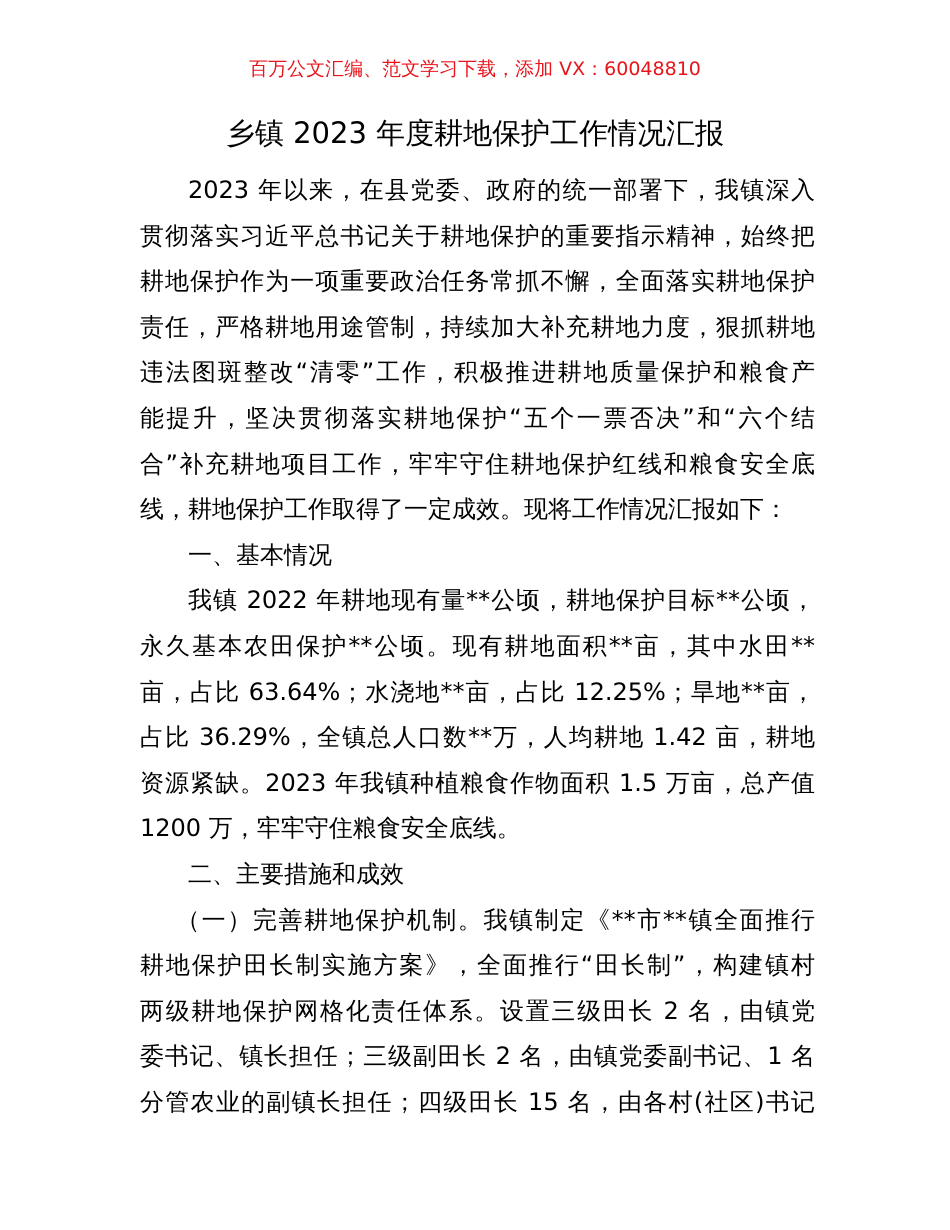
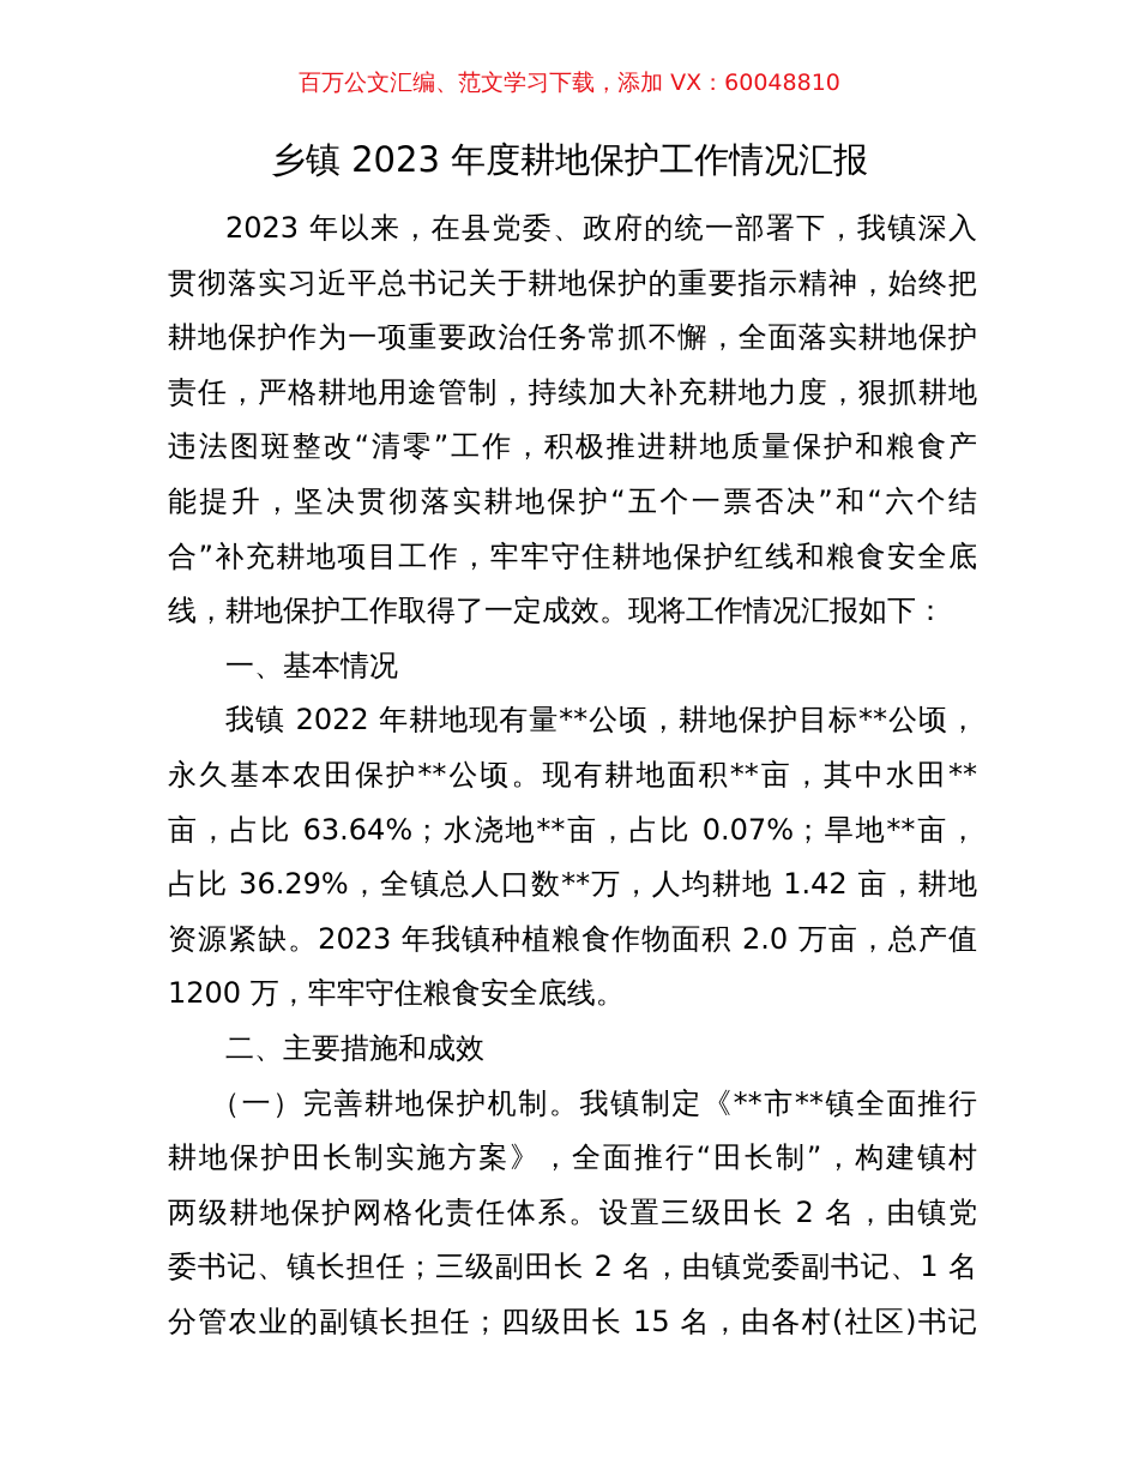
  百万公文汇编、范文学习下载，添加 VX：60048810
  乡镇 2023 年度耕地保护工作情况汇报
  2023 年以来，在县党委、政府的统一部署下，我镇深入
  贯彻落实习近平总书记关于耕地保护的重要指示精神，始终把
  耕地保护作为一项重要政治任务常抓不懈，全面落实耕地保护
  责任，严格耕地用途管制，持续加大补充耕地力度，狠抓耕地
  违法图斑整改“清零”工作，积极推进耕地质量保护和粮食产
  能提升，坚决贯彻落实耕地保护“五个一票否决”和“六个结
  合”补充耕地项目工作，牢牢守住耕地保护红线和粮食安全底
  线，耕地保护工作取得了一定成效。现将工作情况汇报如下：
  一、基本情况
  我镇 2022 年耕地现有量**公顷，耕地保护目标**公顷，
  永久基本农田保护**公顷。现有耕地面积**亩，其中水田**
- 亩，占比 63.64%；水浇地**亩，占比 12.25%；旱地**亩，
+ 亩，占比 63.64%；水浇地**亩，占比 0.07%；旱地**亩，
  占比 36.29%，全镇总人口数**万，人均耕地 1.42 亩，耕地
- 资源紧缺。2023 年我镇种植粮食作物面积 1.5 万亩，总产值
+ 资源紧缺。2023 年我镇种植粮食作物面积 2.0 万亩，总产值
  1200 万，牢牢守住粮食安全底线。
  二、主要措施和成效
  （一）完善耕地保护机制。我镇制定《**市**镇全面推行
  耕地保护田长制实施方案》，全面推行“田长制”，构建镇村
  两级耕地保护网格化责任体系。设置三级田长 2 名，由镇党
  委书记、镇长担任；三级副田长 2 名，由镇党委副书记、1 名
  分管农业的副镇长担任；四级田长 15 名，由各村(社区)书记
